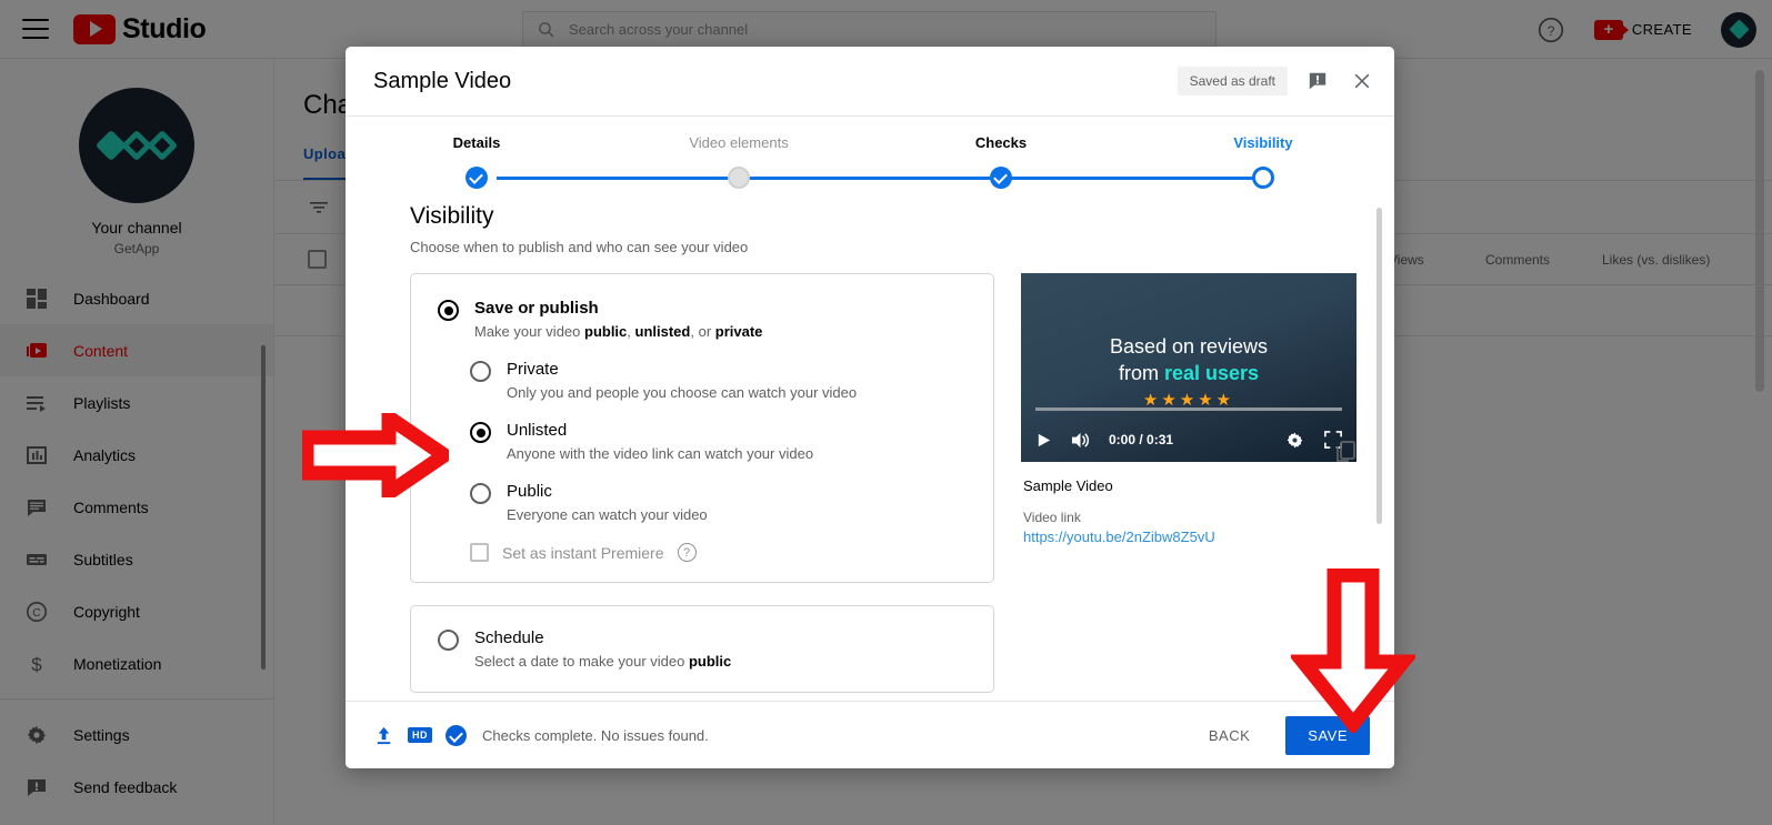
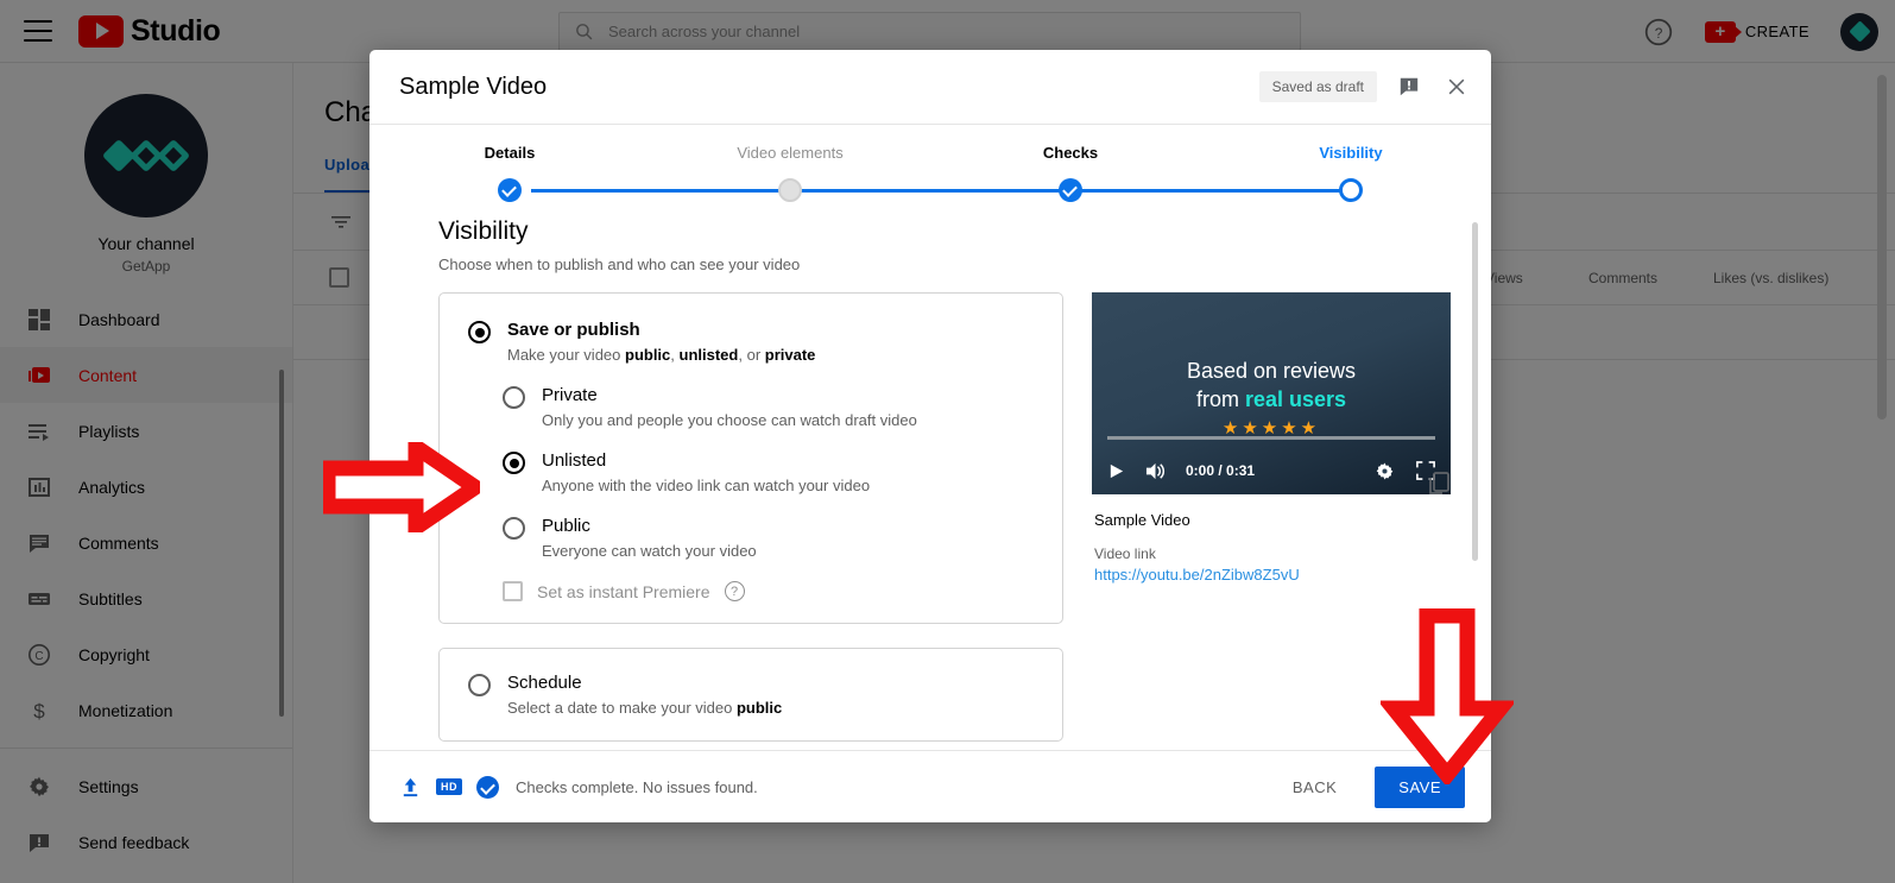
  Studio
  Search across your channel
  ?
  +
  CREATE
  Your channel
  GetApp
  Dashboard
  Content
  Playlists
  Analytics
  Comments
  Subtitles
  C
  Copyright
  $
  Monetization
  Settings
  Send feedback
  Uploa
  iews
  Comments
  Likes (vs. dislikes)
  Sample Video
  Saved as draft
  Details
  Video elements
  Checks
  Visibility
  Visibility
  Choose when to publish and who can see your video
  Save or publish
  Make your video public, unlisted, or private
  Private
- Only you and people you choose can watch your video
+ Only you and people you choose can watch draft video
  Unlisted
  Anyone with the video link can watch your video
  Public
  Everyone can watch your video
  Set as instant Premiere
  ?
  Schedule
  Select a date to make your video public
  Based on reviews
  from real users
  ★★★★★
  0:00 / 0:31
  Sample Video
  Video link
  https://youtu.be/2nZibw8Z5vU
  HD
  Checks complete. No issues found.
  BACK
  SAVE
